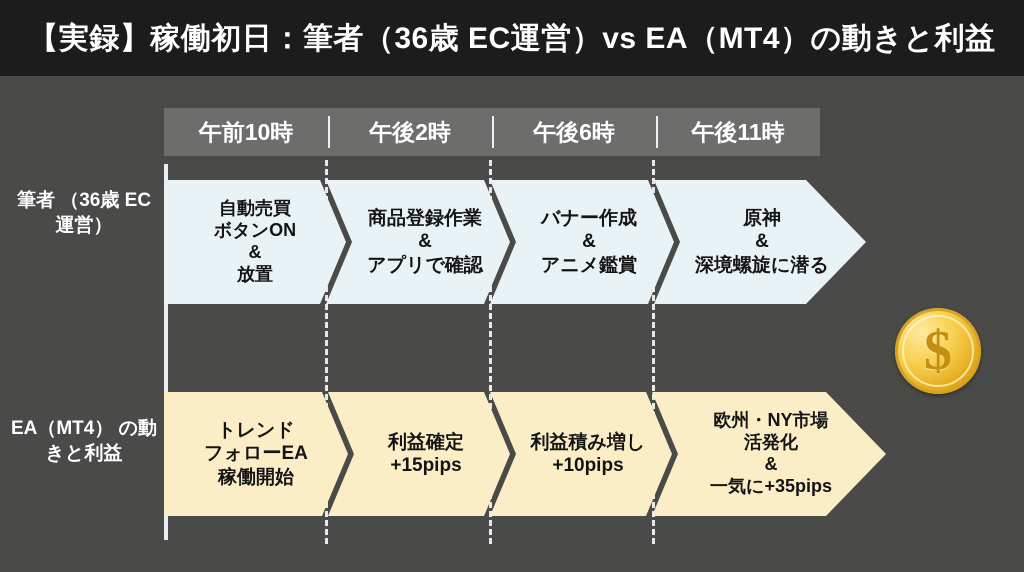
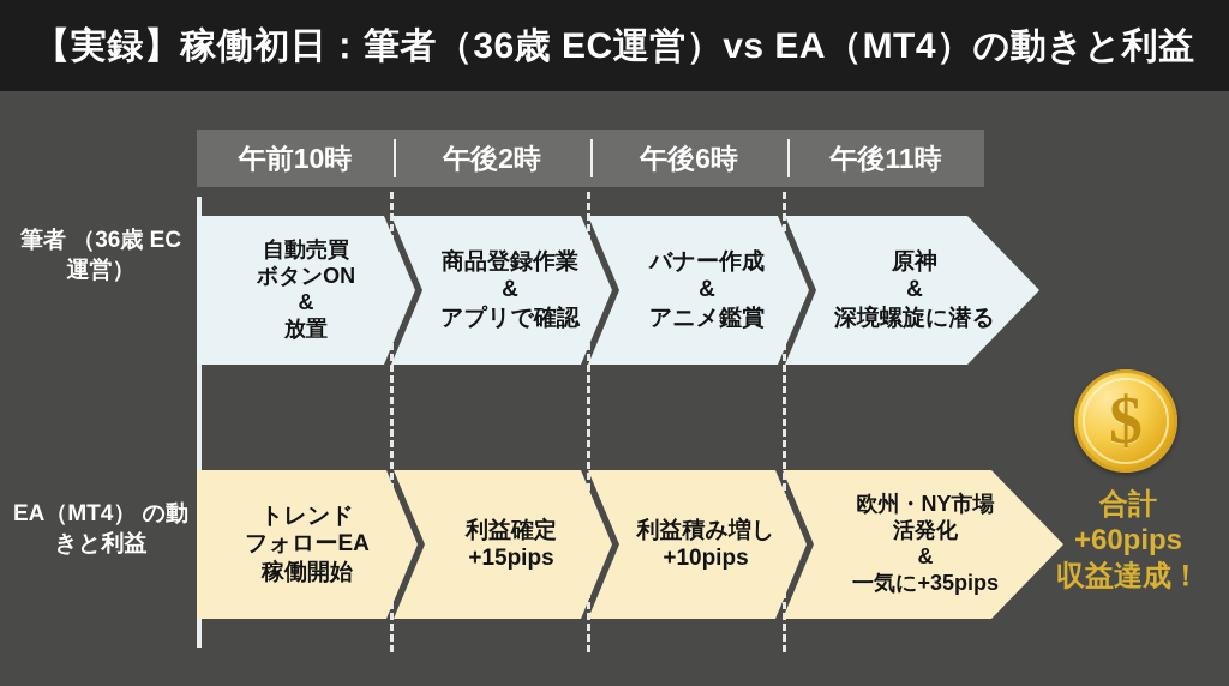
  【実録】稼働初日：筆者（36歳 EC運営）vs EA（MT4）の動きと利益
  午前10時
  午後2時
  午後6時
  午後11時
  筆者 （36歳 EC運営）
  EA（MT4） の動きと利益
  自動売買
  ボタンON
  &
  放置
  商品登録作業
  &
  アプリで確認
  バナー作成
  &
  アニメ鑑賞
  原神
  &
  深境螺旋に潜る
  トレンド
  フォローEA
  稼働開始
  利益確定
  +15pips
  利益積み増し
  +10pips
  欧州・NY市場
  活発化
  &
  一気に+35pips
  $
+ 合計
+ +60pips
+ 収益達成！
